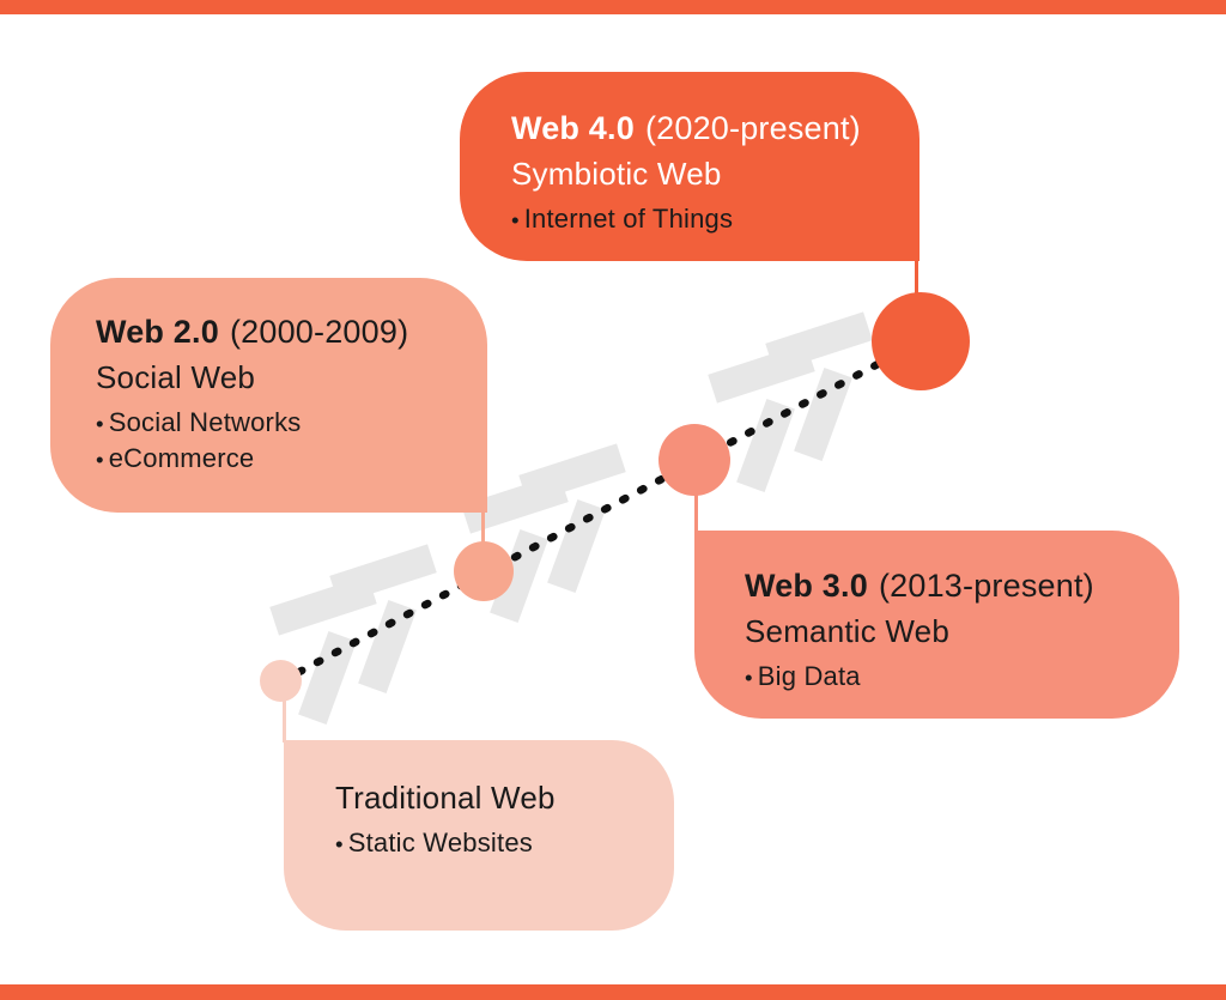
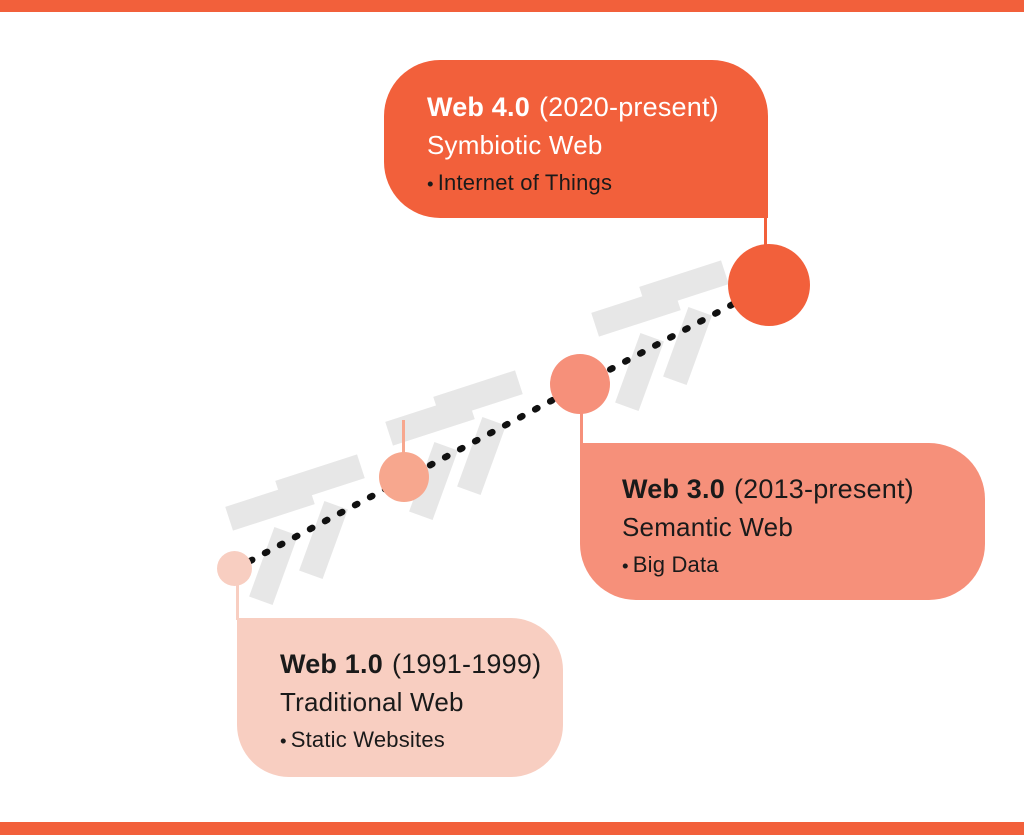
  Web 4.0 (2020-present)
  Symbiotic Web
  • Internet of Things
- Web 2.0 (2000-2009)
- Social Web
- • Social Networks
- • eCommerce
  Web 3.0 (2013-present)
  Semantic Web
  • Big Data
+ Web 1.0 (1991-1999)
  Traditional Web
  • Static Websites
